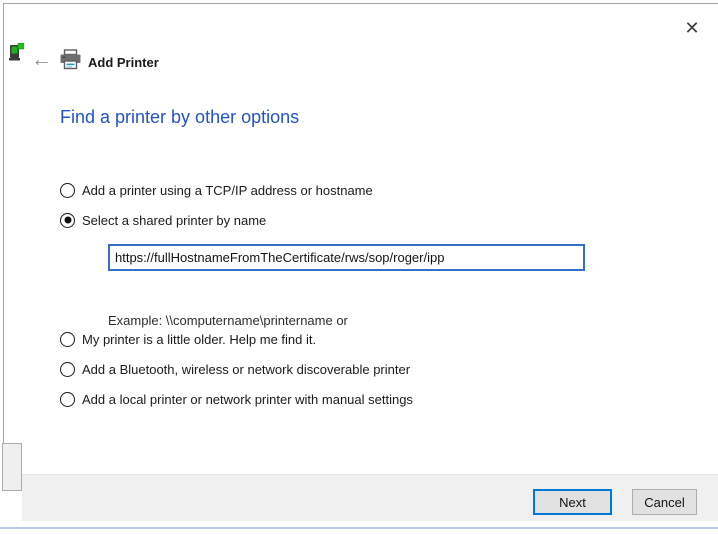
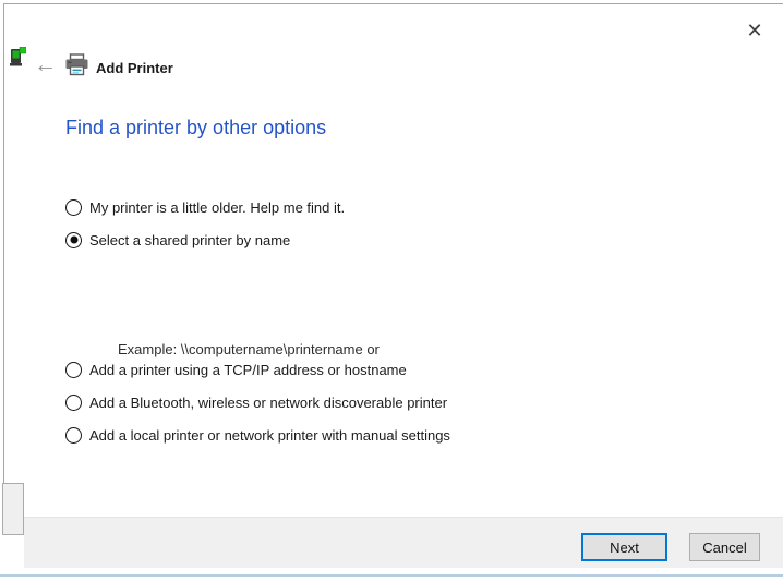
  ✕
  ←
  Add Printer
  Find a printer by other options
- Add a printer using a TCP/IP address or hostname
+ My printer is a little older. Help me find it.
  Select a shared printer by name
- https://fullHostnameFromTheCertificate/rws/sop/roger/ipp
  Example: \\computername\printername or
- My printer is a little older. Help me find it.
+ Add a printer using a TCP/IP address or hostname
  Add a Bluetooth, wireless or network discoverable printer
  Add a local printer or network printer with manual settings
  Next
  Cancel
